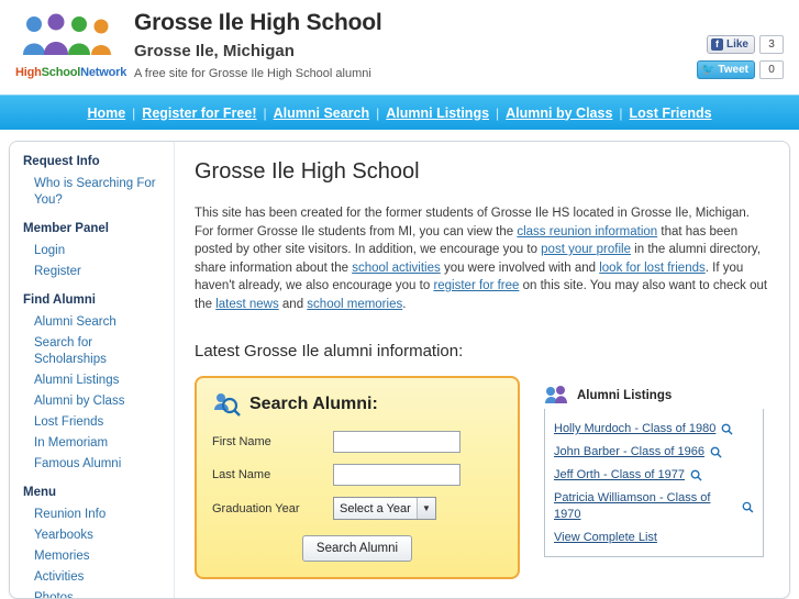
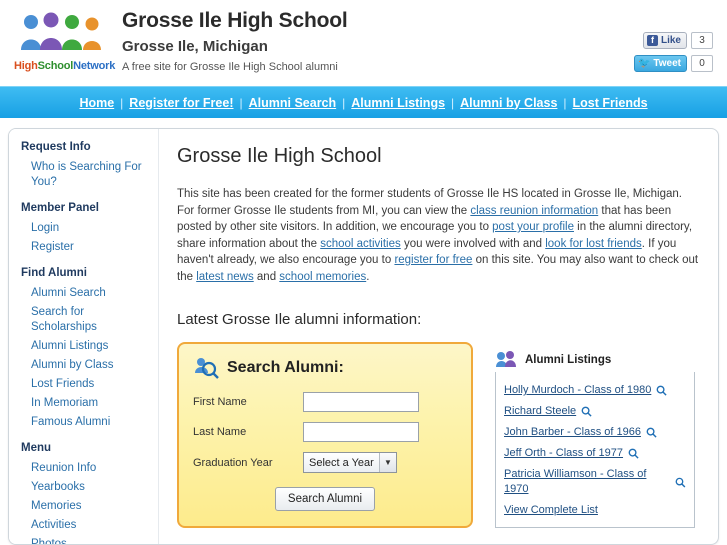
  HighSchoolNetwork
  Grosse Ile High School
  Grosse Ile, Michigan
  A free site for Grosse Ile High School alumni
  f
  Like
  3
  🐦
  Tweet
  0
  Home
  |
  Register for Free!
  |
  Alumni Search
  |
  Alumni Listings
  |
  Alumni by Class
  |
  Lost Friends
  Request Info
  Who is Searching For You?
  Member Panel
  Login
  Register
  Find Alumni
  Alumni Search
  Search for Scholarships
  Alumni Listings
  Alumni by Class
  Lost Friends
  In Memoriam
  Famous Alumni
  Menu
  Reunion Info
  Yearbooks
  Memories
  Activities
  Grosse Ile High School
  This site has been created for the former students of Grosse Ile HS located in Grosse Ile, Michigan. For former Grosse Ile students from MI, you can view the class reunion information that has been posted by other site visitors. In addition, we encourage you to post your profile in the alumni directory, share information about the school activities you were involved with and look for lost friends. If you haven't already, we also encourage you to register for free on this site. You may also want to check out the latest news and school memories.
  Latest Grosse Ile alumni information:
  Search Alumni:
  First Name
  Last Name
  Graduation Year
  Select a Year
  ▼
  Search Alumni
  Alumni Listings
  Holly Murdoch - Class of 1980
+ Richard Steele
  John Barber - Class of 1966
  Jeff Orth - Class of 1977
  Patricia Williamson - Class of 1970
  View Complete List
